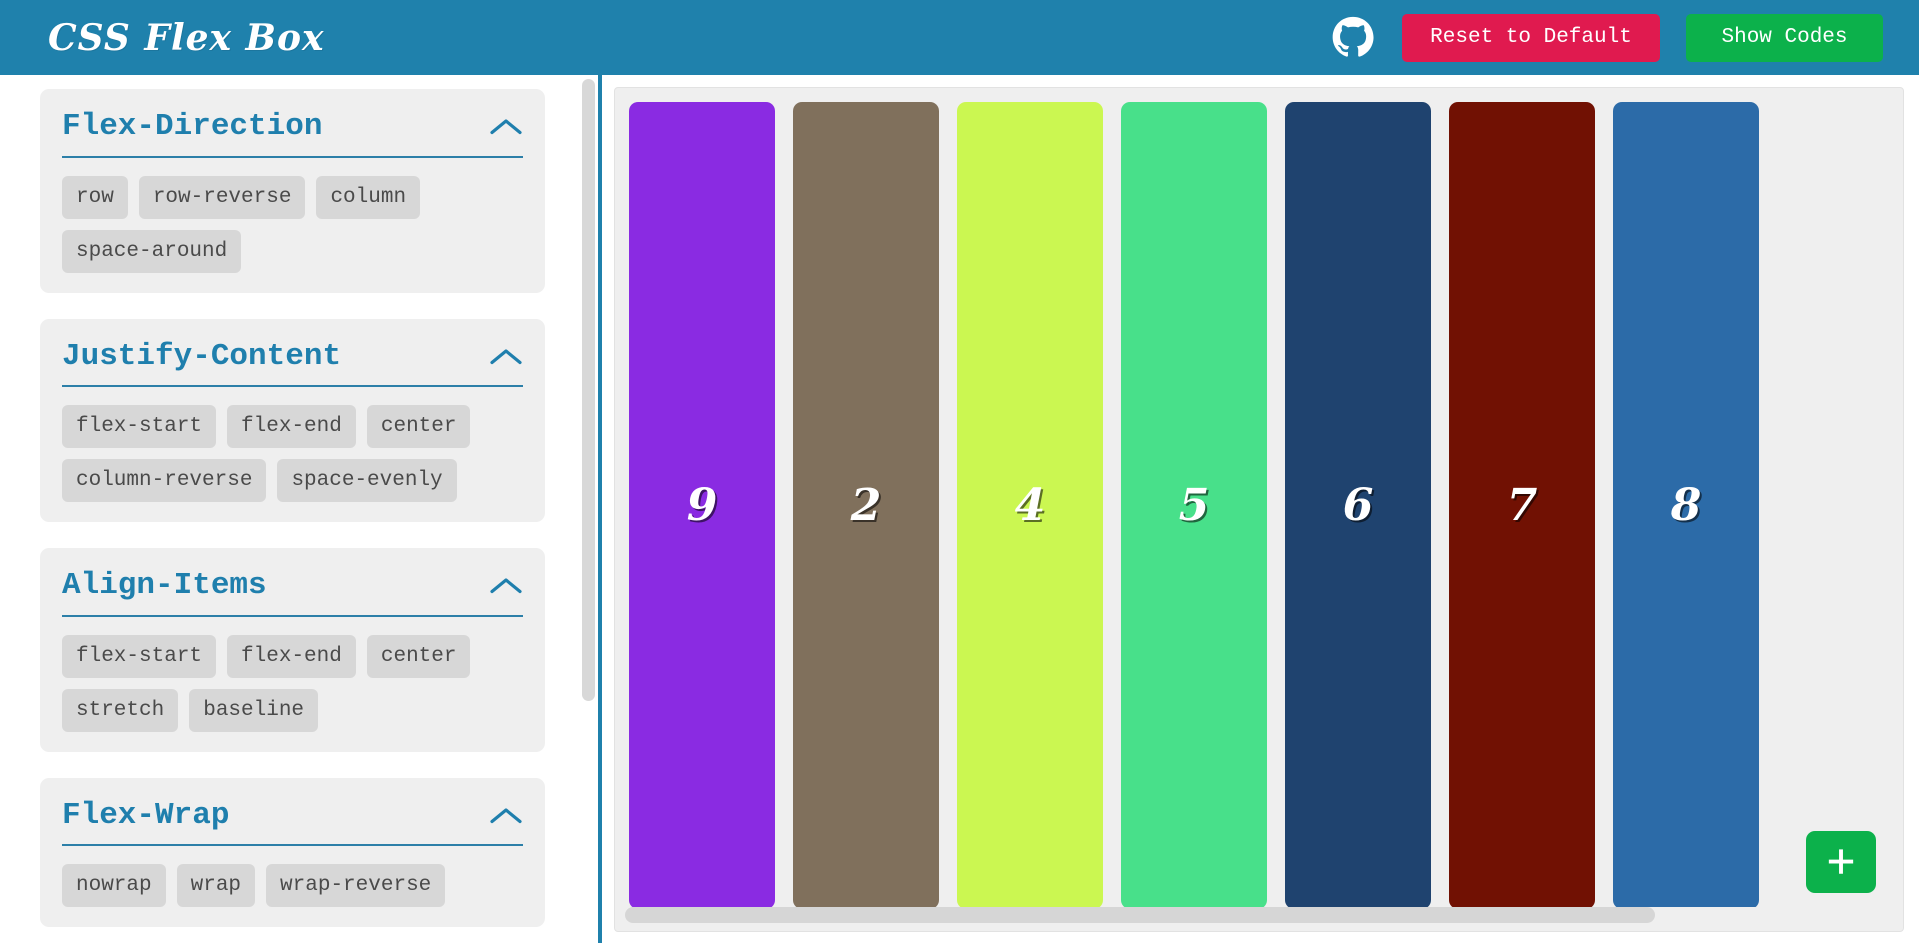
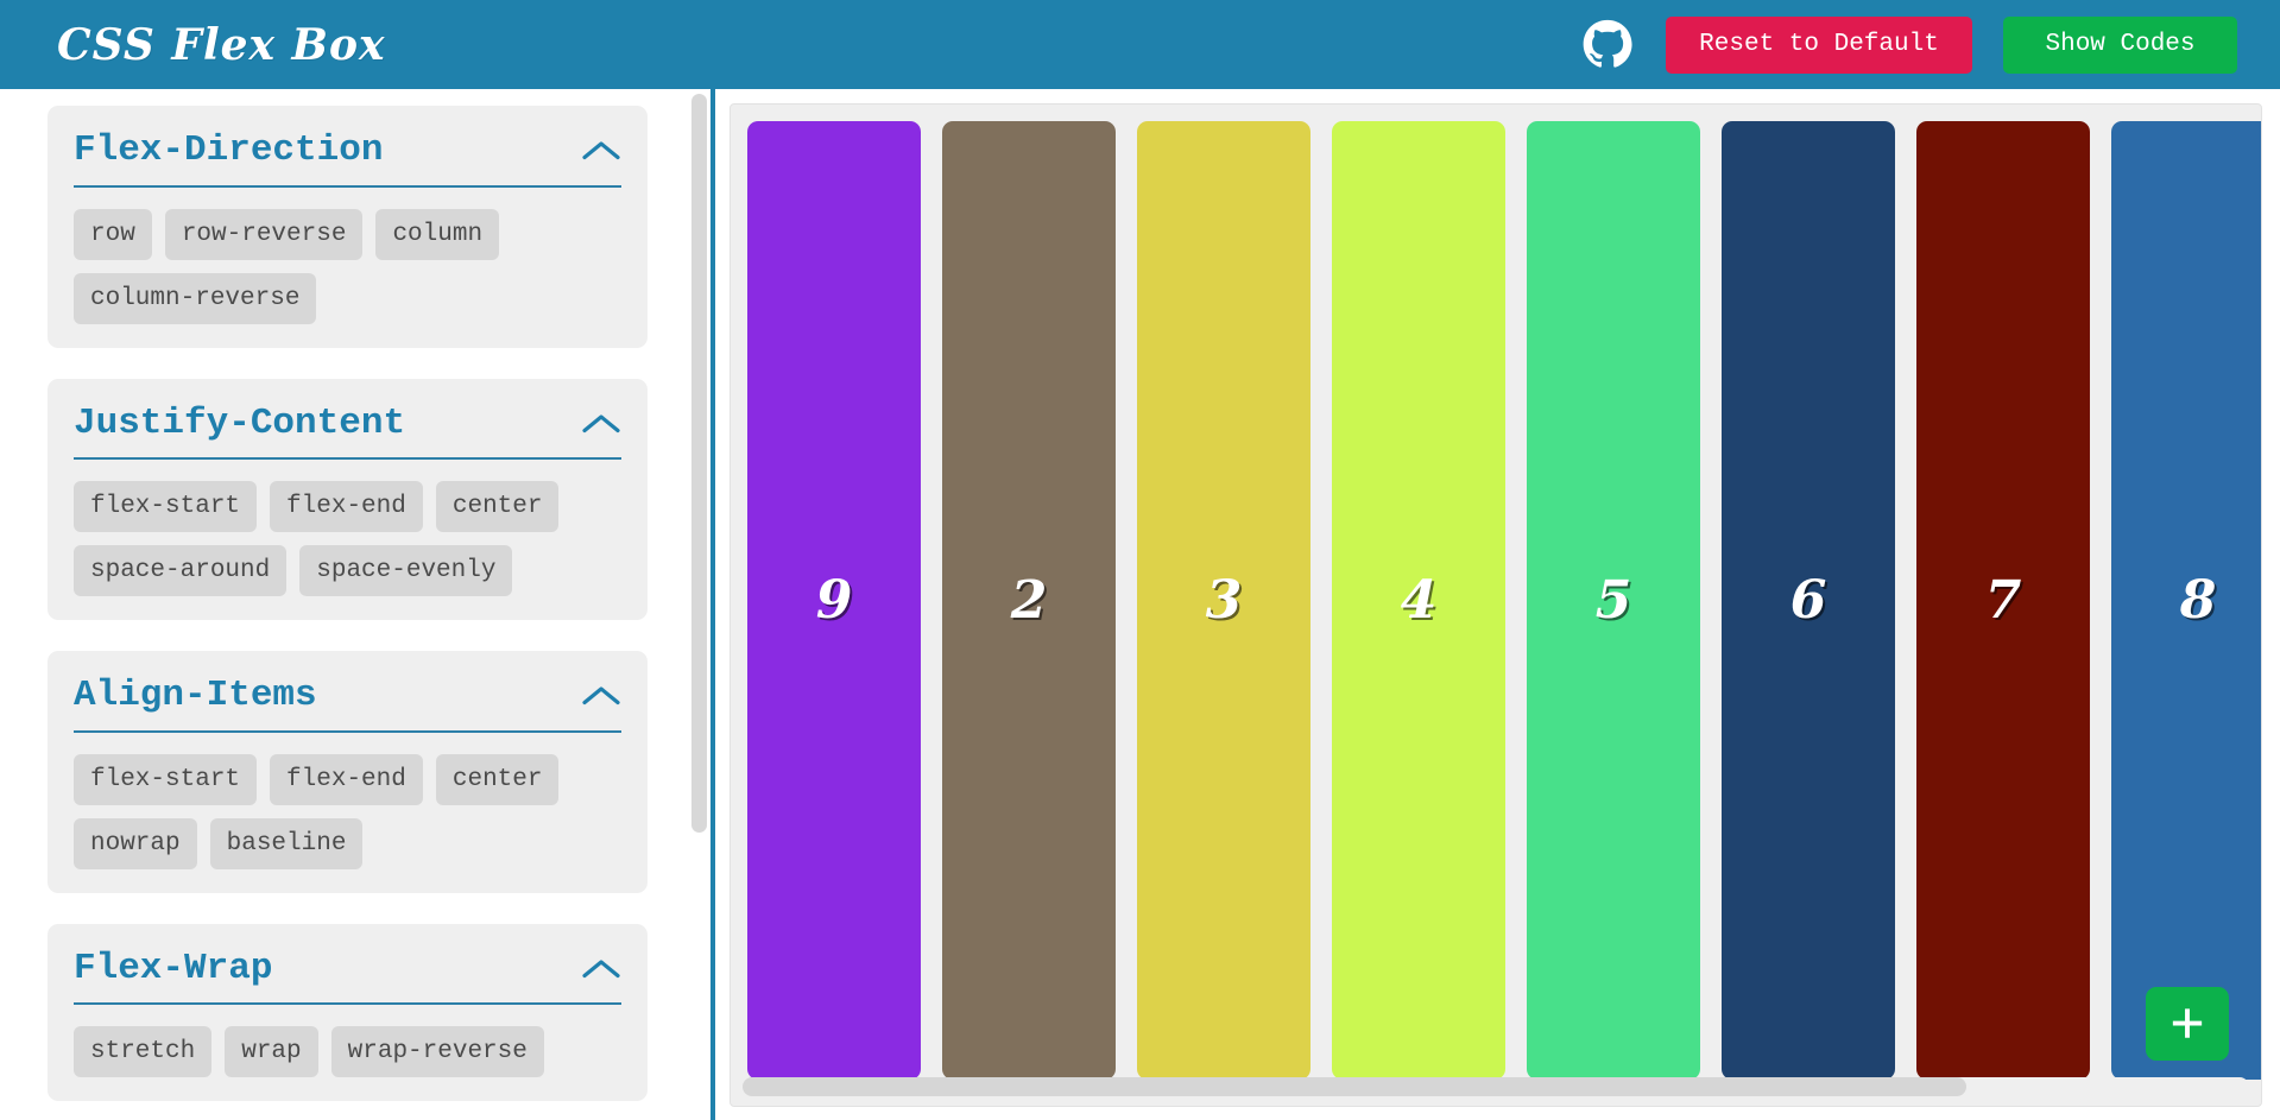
  CSS Flex Box
  Reset to Default
  Show Codes
  Flex-Direction
  row
  row-reverse
  column
- space-around
+ column-reverse
  Justify-Content
  flex-start
  flex-end
  center
- column-reverse
+ space-around
  space-evenly
  Align-Items
  flex-start
  flex-end
  center
- stretch
+ nowrap
  baseline
  Flex-Wrap
- nowrap
+ stretch
  wrap
  wrap-reverse
  9
  2
+ 3
  4
  5
  6
  7
  8
